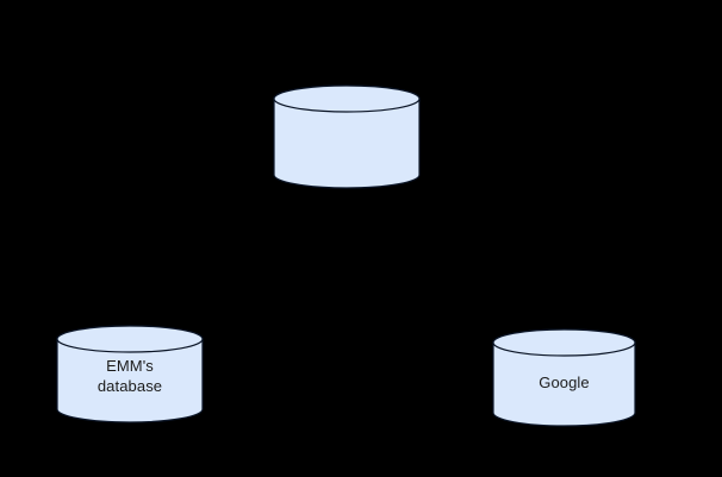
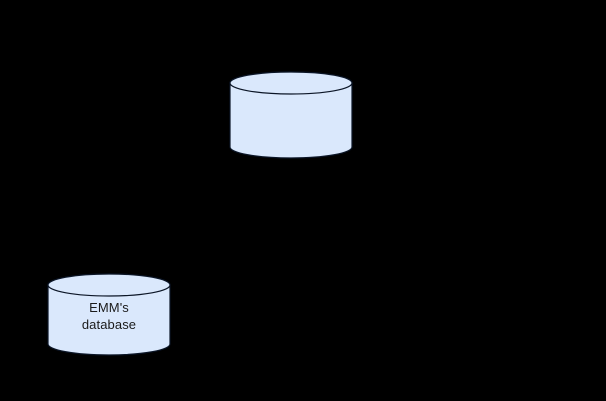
  EMM's
  database
- Google
